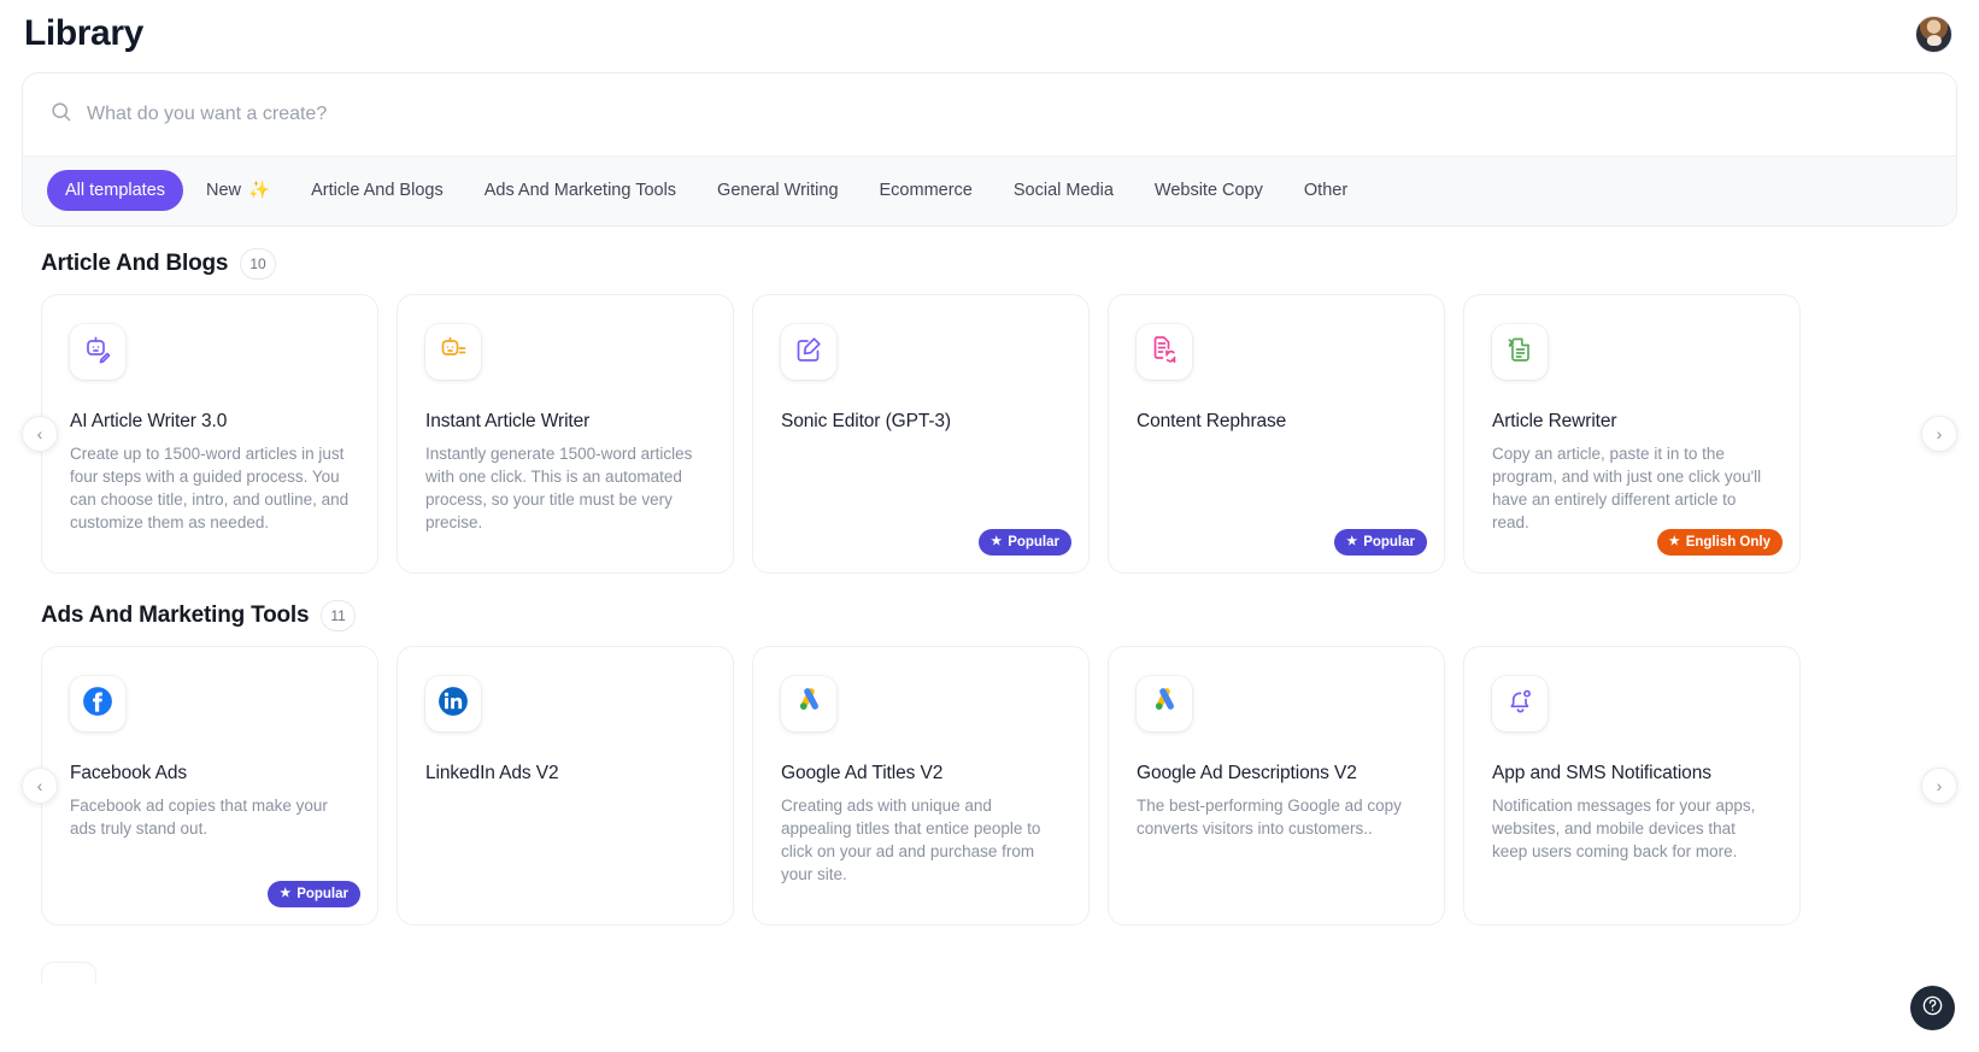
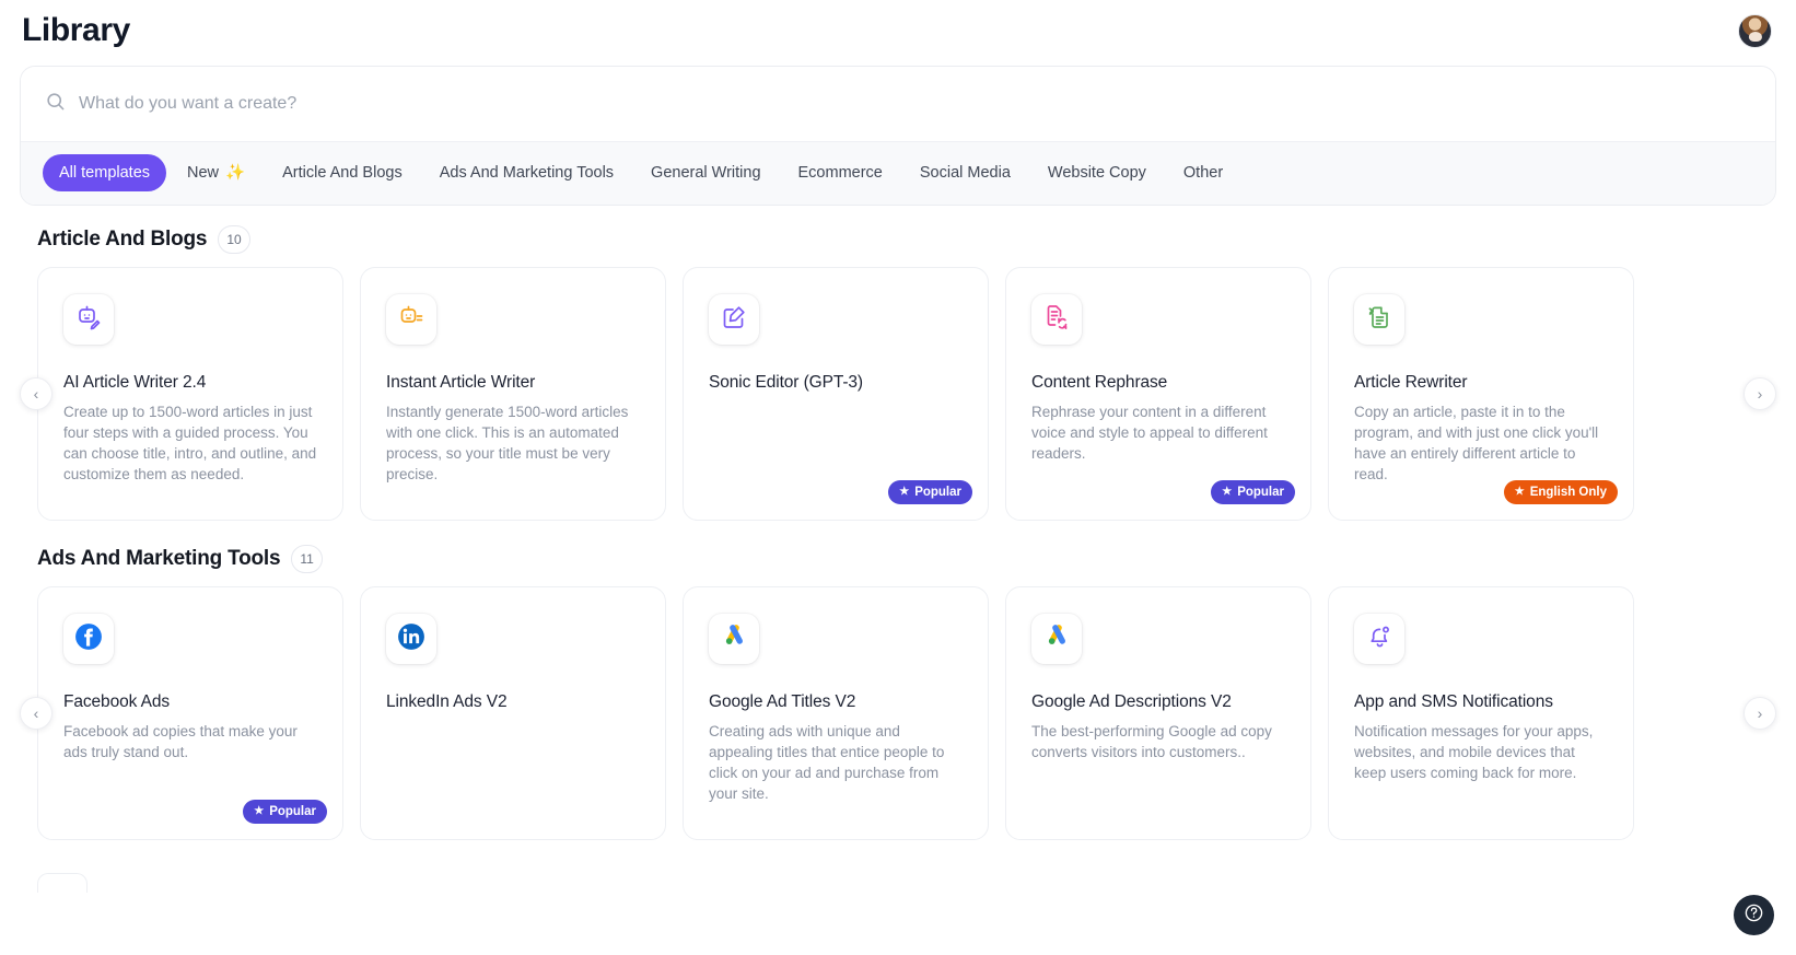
  Library
  What do you want a create?
  All templates
  New
  ✨
  Article And Blogs
  Ads And Marketing Tools
  General Writing
  Ecommerce
  Social Media
  Website Copy
  Other
  Article And Blogs
  10
  ‹
  ›
- AI Article Writer 3.0
+ AI Article Writer 2.4
  Create up to 1500-word articles in just four steps with a guided process. You can choose title, intro, and outline, and customize them as needed.
  Instant Article Writer
  Instantly generate 1500-word articles with one click. This is an automated process, so your title must be very precise.
  Sonic Editor (GPT-3)
  ★
  Popular
  Content Rephrase
+ Rephrase your content in a different voice and style to appeal to different readers.
  ★
  Popular
  Article Rewriter
  Copy an article, paste it in to the program, and with just one click you'll have an entirely different article to read.
  ★
  English Only
  Ads And Marketing Tools
  11
  ‹
  ›
  Facebook Ads
  Facebook ad copies that make your ads truly stand out.
  ★
  Popular
  LinkedIn Ads V2
  Google Ad Titles V2
  Creating ads with unique and appealing titles that entice people to click on your ad and purchase from your site.
  Google Ad Descriptions V2
  The best-performing Google ad copy converts visitors into customers..
  App and SMS Notifications
  Notification messages for your apps, websites, and mobile devices that keep users coming back for more.
